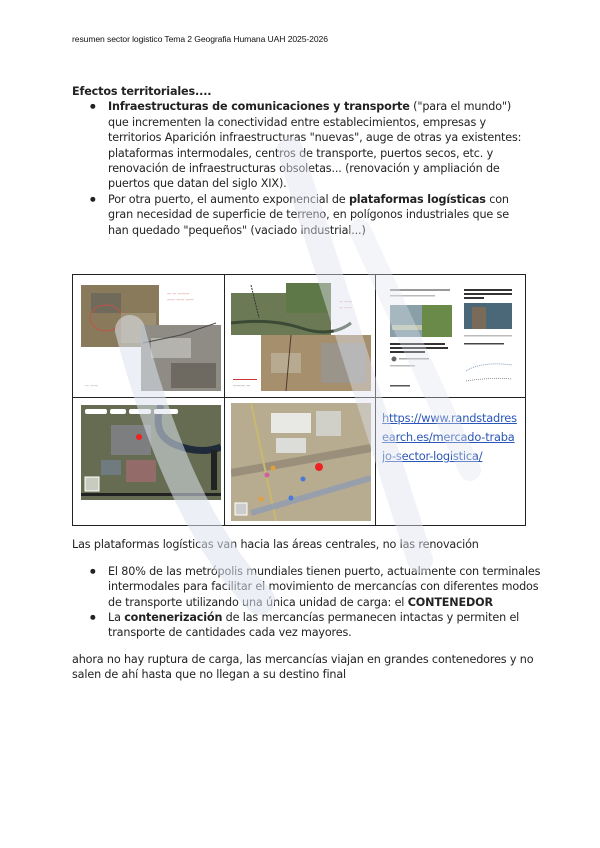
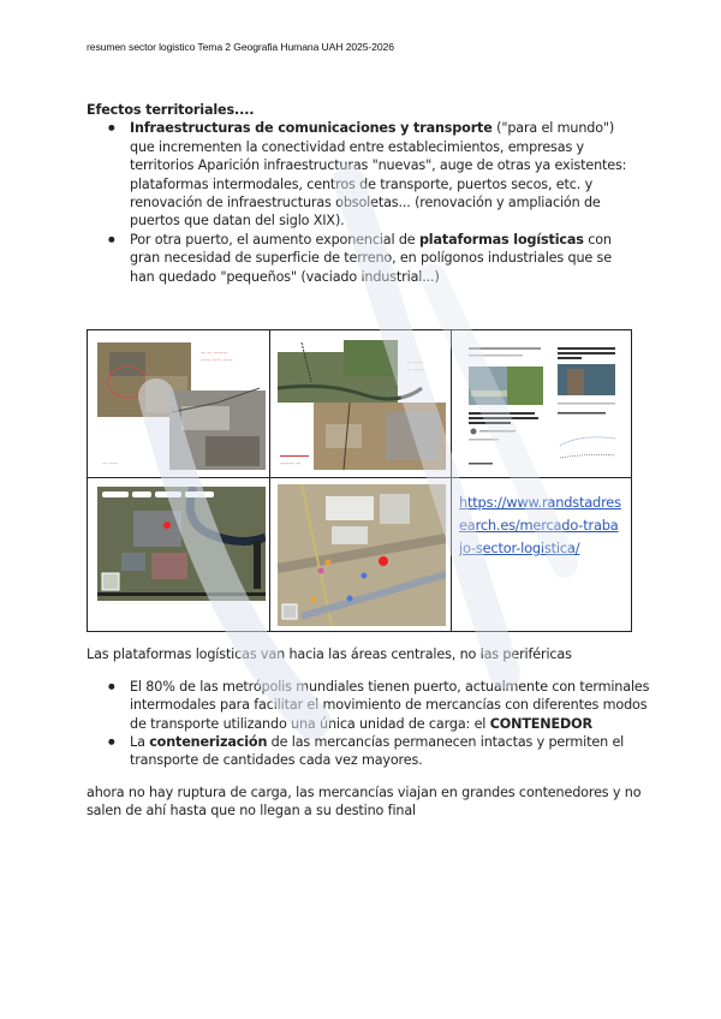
  resumen sector logistico Tema 2 Geografia Humana UAH 2025-2026
  Efectos territoriales....
  Infraestructuras de comunicaciones y transporte ("para el mundo") que incrementen la conectividad entre establecimientos, empresas y territorios Aparición infraestructuras "nuevas", auge de otras ya existentes: plataformas intermodales, centros de transporte, puertos secos, etc. y renovación de infraestructuras obsoletas... (renovación y ampliación de puertos que datan del siglo XIX).
  Por otra puerto, el aumento exponencial de plataformas logísticas con gran necesidad de superficie de terreno, en polígonos industriales que se han quedado "pequeños" (vaciado industrial...)
  https://www.randstadresearch.es/mercado-trabajo-sector-logistica/
- Las plataformas logísticas van hacia las áreas centrales, no las renovación
+ Las plataformas logísticas van hacia las áreas centrales, no las periféricas
  El 80% de las metrópolis mundiales tienen puerto, actualmente con terminales intermodales para facilitar el movimiento de mercancías con diferentes modos de transporte utilizando una única unidad de carga: el CONTENEDOR
  La contenerización de las mercancías permanecen intactas y permiten el transporte de cantidades cada vez mayores.
  ahora no hay ruptura de carga, las mercancías viajan en grandes contenedores y no salen de ahí hasta que no llegan a su destino final
